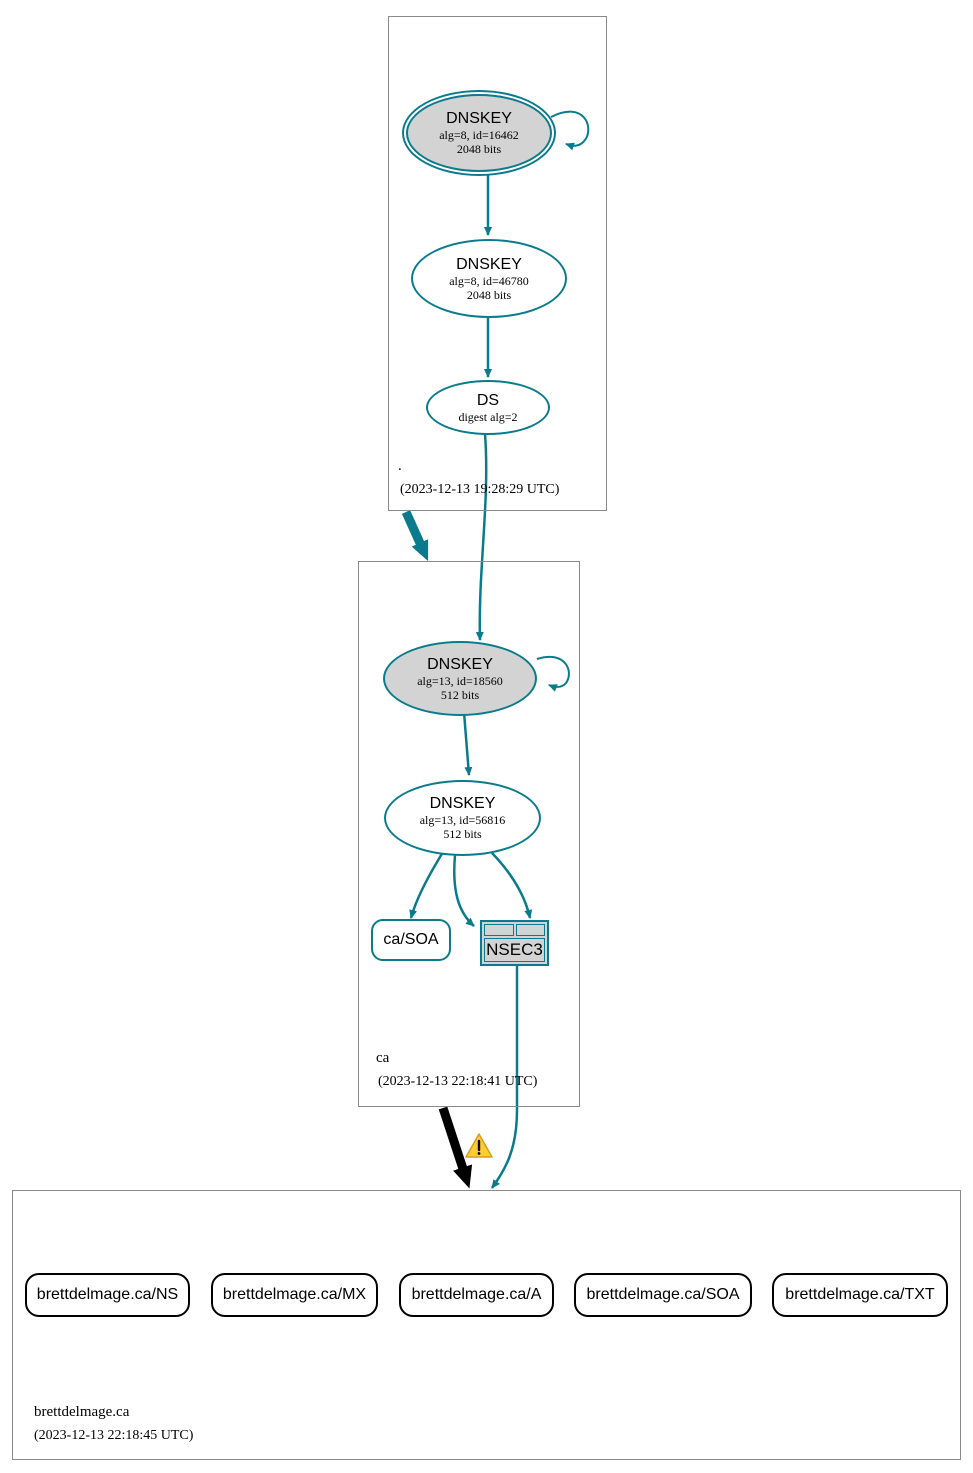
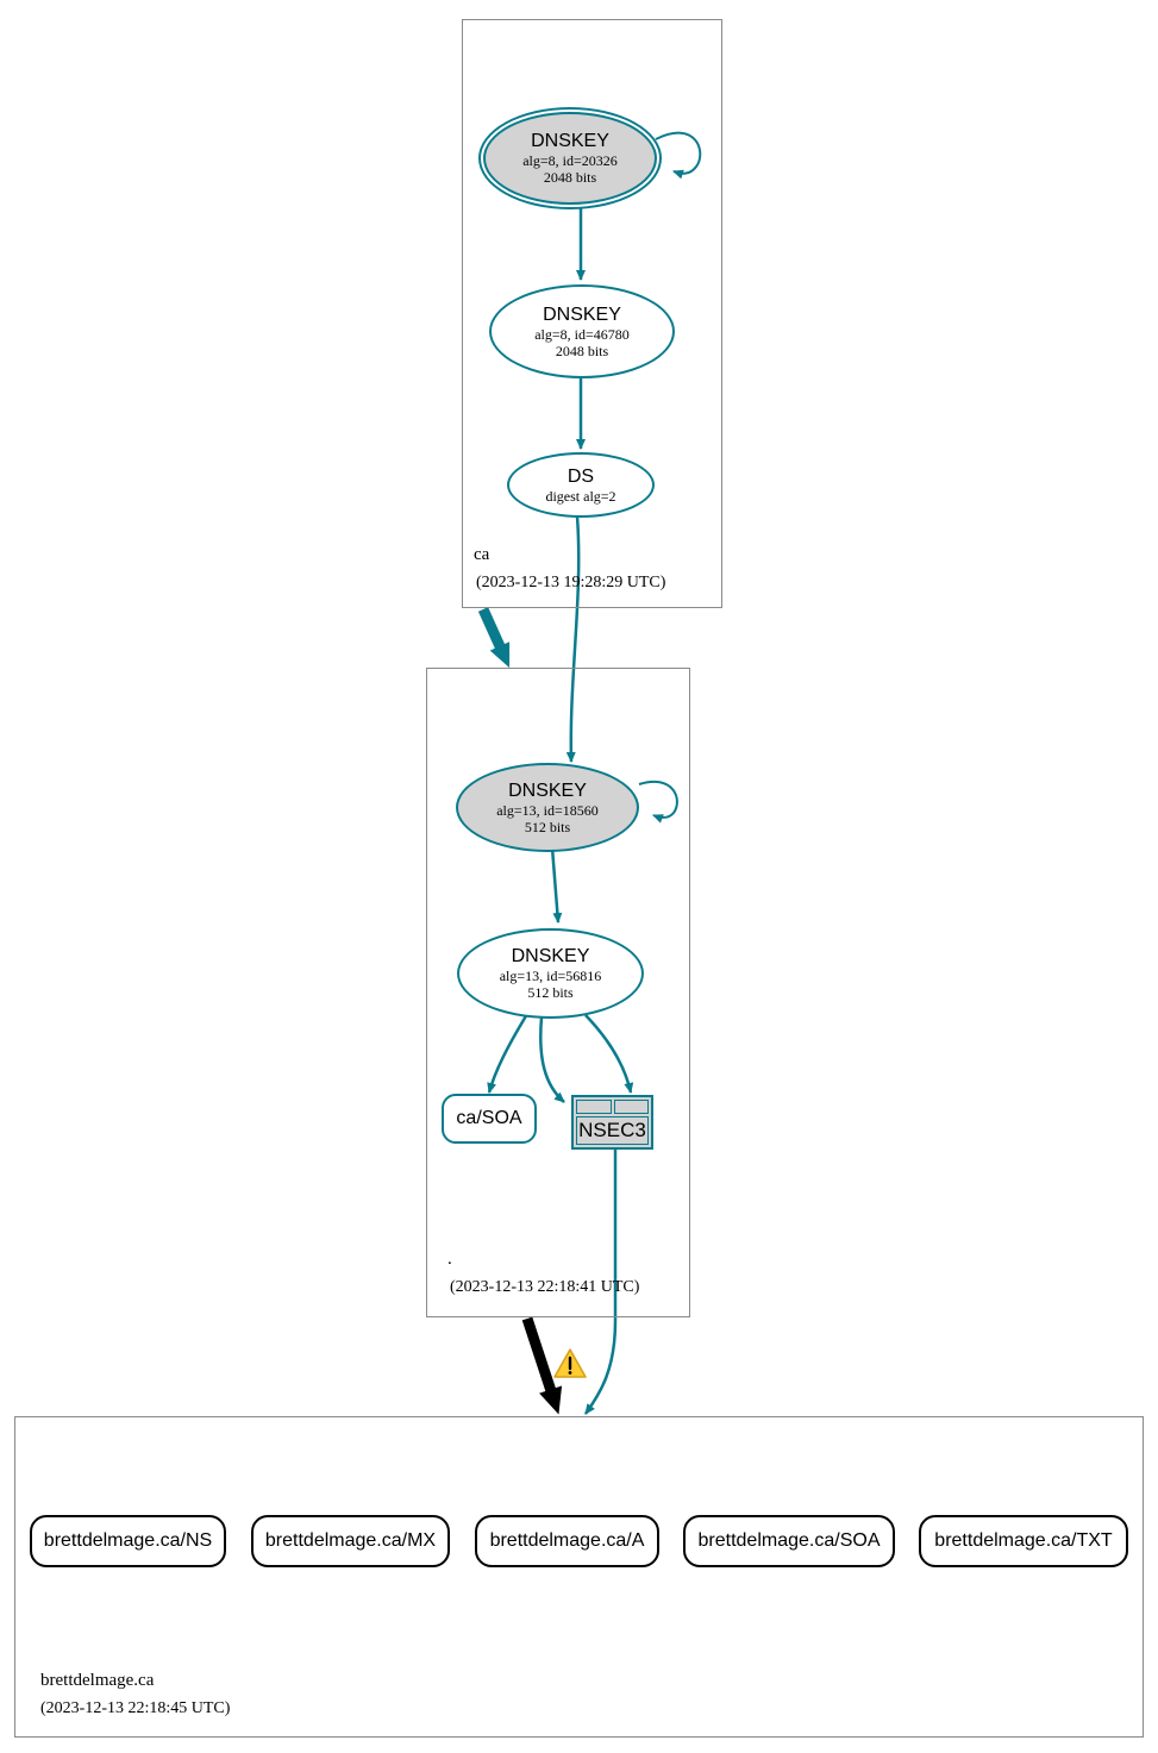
- .
+ ca
  (2023-12-13 19:28:29 UTC)
  DNSKEY
- alg=8, id=16462
+ alg=8, id=20326
  2048 bits
  DNSKEY
  alg=8, id=46780
  2048 bits
  DS
  digest alg=2
- ca
+ .
  (2023-12-13 22:18:41 UTC)
  DNSKEY
  alg=13, id=18560
  512 bits
  DNSKEY
  alg=13, id=56816
  512 bits
  ca/SOA
  NSEC3
  brettdelmage.ca
  (2023-12-13 22:18:45 UTC)
  brettdelmage.ca/NS
  brettdelmage.ca/MX
  brettdelmage.ca/A
  brettdelmage.ca/SOA
  brettdelmage.ca/TXT
